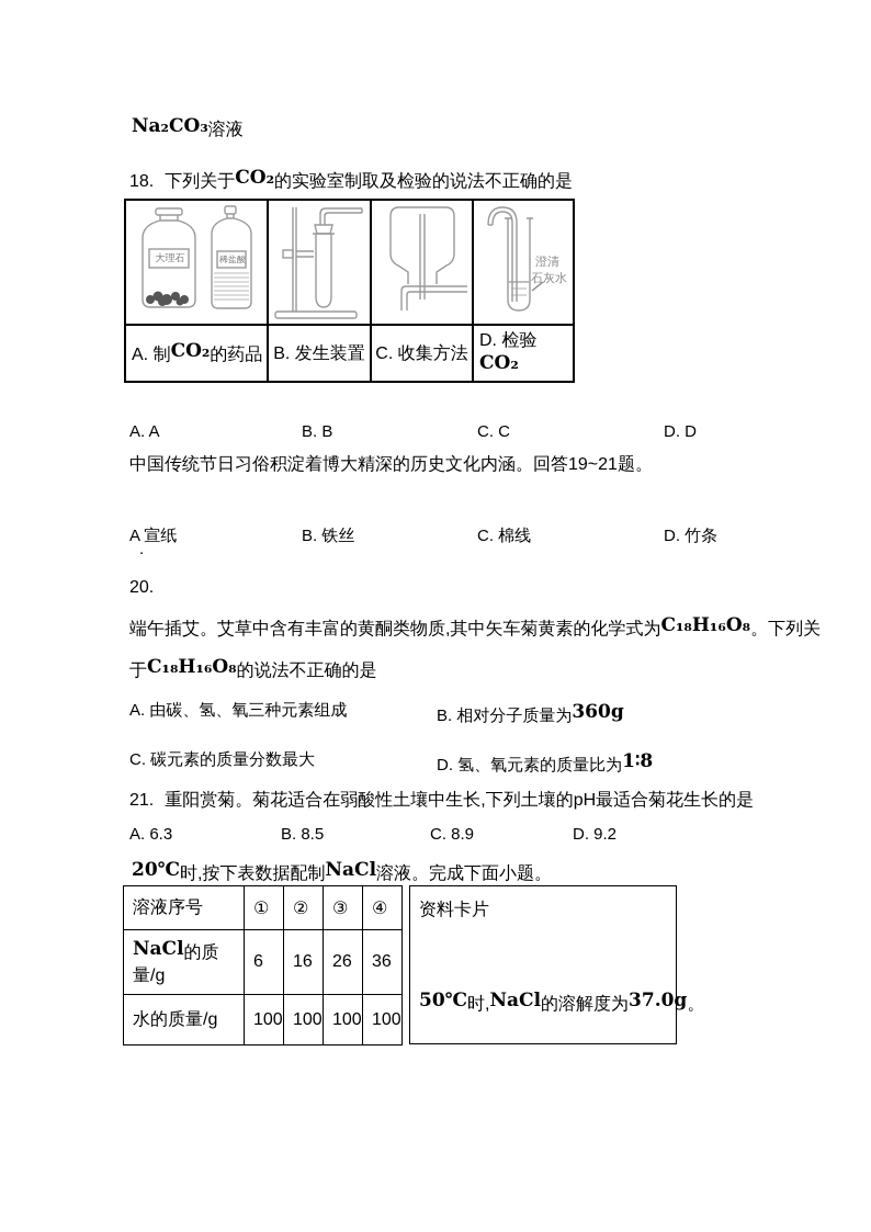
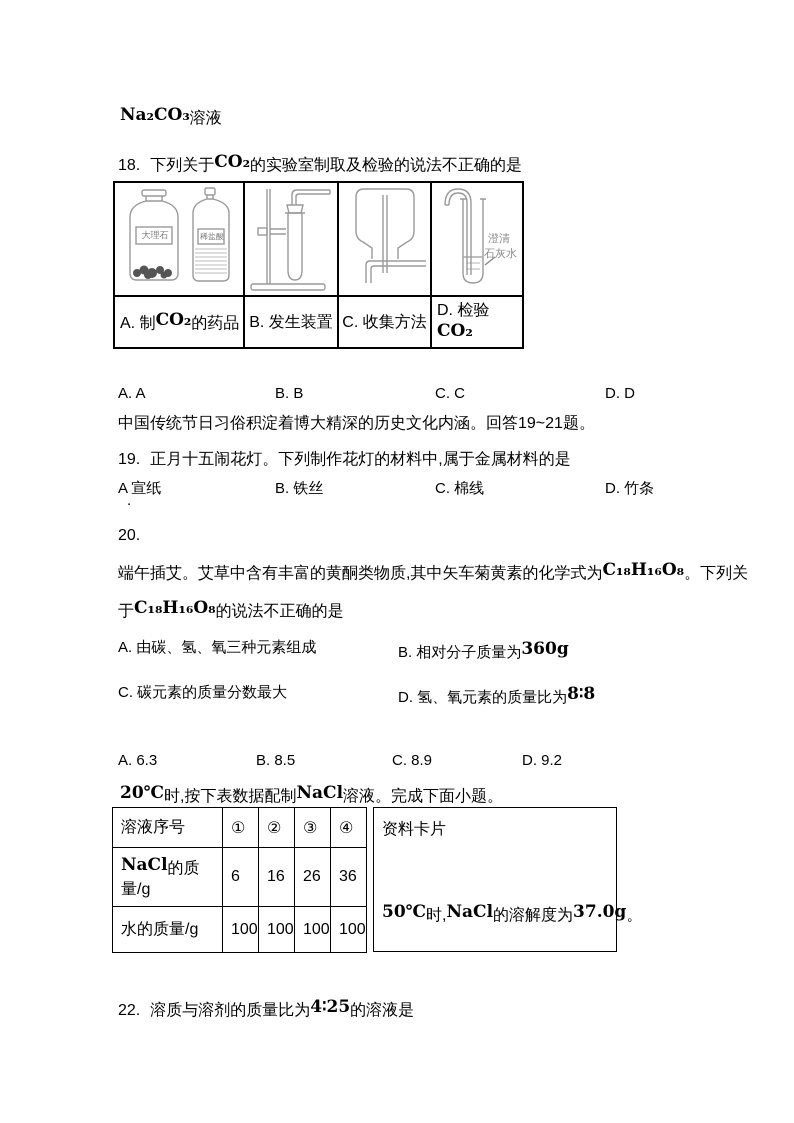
  Na₂CO₃溶液
  18. 下列关于CO₂的实验室制取及检验的说法不正确的是
  大理石 稀盐酸			澄清 石灰水
  A. 制CO₂的药品	B. 发生装置	C. 收集方法	D. 检验CO₂
  A. A
  B. B
  C. C
  D. D
  中国传统节日习俗积淀着博大精深的历史文化内涵。回答19~21题。
+ 19. 正月十五闹花灯。下列制作花灯的材料中,属于金属材料的是
  A 宣纸
  B. 铁丝
  C. 棉线
  D. 竹条
  .
  20.
  端午插艾。艾草中含有丰富的黄酮类物质,其中矢车菊黄素的化学式为C₁₈H₁₆O₈。下列关
  于C₁₈H₁₆O₈的说法不正确的是
  A. 由碳、氢、氧三种元素组成
  B. 相对分子质量为360g
  C. 碳元素的质量分数最大
- D. 氢、氧元素的质量比为1∶8
+ D. 氢、氧元素的质量比为8∶8
- 21. 重阳赏菊。菊花适合在弱酸性土壤中生长,下列土壤的pH最适合菊花生长的是
  A. 6.3
  B. 8.5
  C. 8.9
  D. 9.2
  20℃时,按下表数据配制NaCl溶液。完成下面小题。
  溶液序号	①	②	③	④
  NaCl的质量/g	6	16	26	36
  水的质量/g	100	100	100	100
  资料卡片
  50℃时,NaCl的溶解度为37.0g。
+ 22. 溶质与溶剂的质量比为4∶25的溶液是
